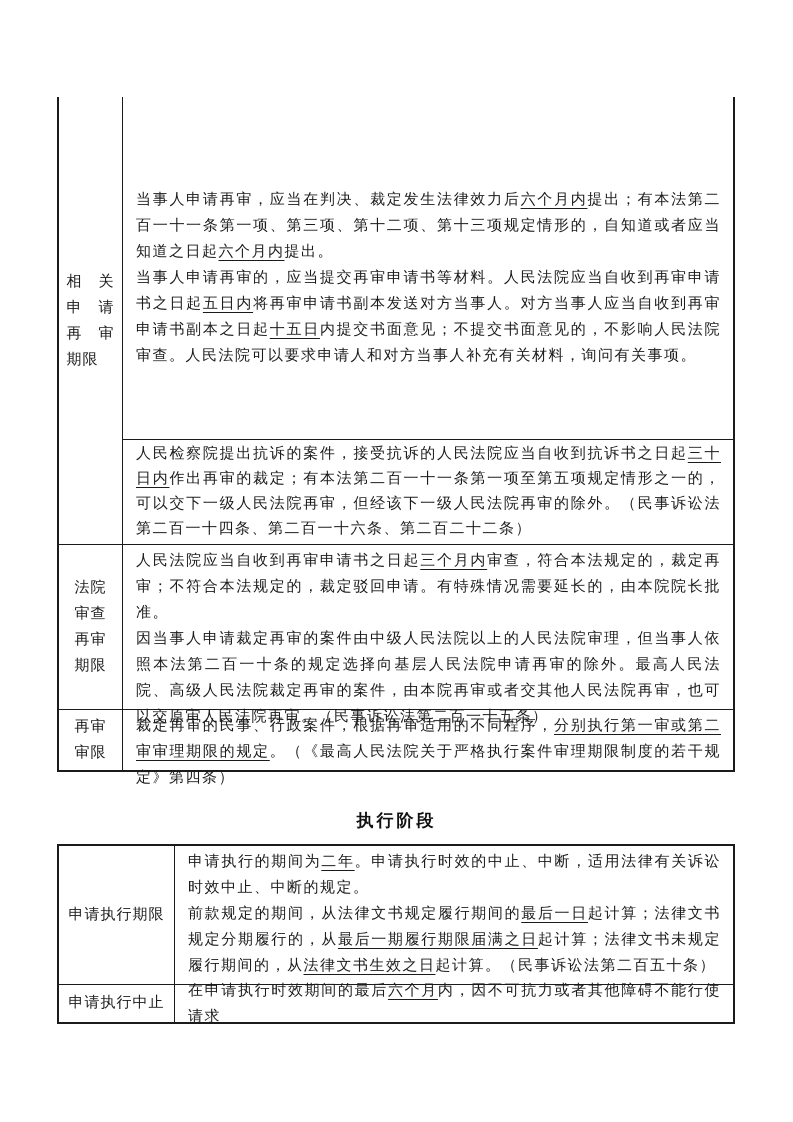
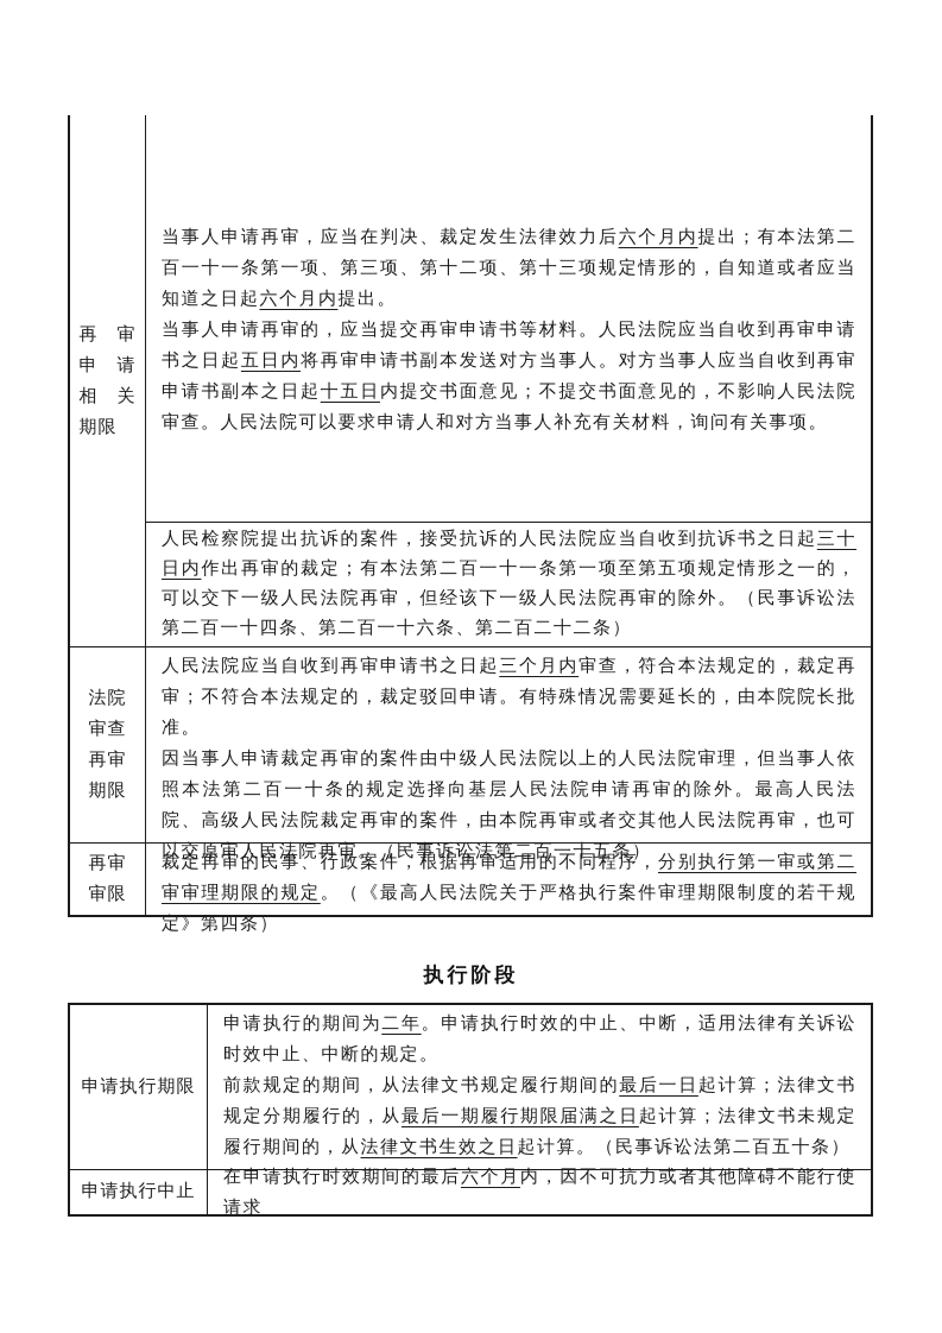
- 相 关
+ 再 审
  申 请
- 再 审
+ 相 关
  期限
  当事人申请再审，应当在判决、裁定发生法律效力后六个月内提出；有本法第二百一十一条第一项、第三项、第十二项、第十三项规定情形的，自知道或者应当知道之日起六个月内提出。
  当事人申请再审的，应当提交再审申请书等材料。人民法院应当自收到再审申请书之日起五日内将再审申请书副本发送对方当事人。对方当事人应当自收到再审申请书副本之日起十五日内提交书面意见；不提交书面意见的，不影响人民法院审查。人民法院可以要求申请人和对方当事人补充有关材料，询问有关事项。
  人民检察院提出抗诉的案件，接受抗诉的人民法院应当自收到抗诉书之日起三十日内作出再审的裁定；有本法第二百一十一条第一项至第五项规定情形之一的，可以交下一级人民法院再审，但经该下一级人民法院再审的除外。（民事诉讼法第二百一十四条、第二百一十六条、第二百二十二条）
  法院
  审查
  再审
  期限
  人民法院应当自收到再审申请书之日起三个月内审查，符合本法规定的，裁定再审；不符合本法规定的，裁定驳回申请。有特殊情况需要延长的，由本院院长批准。
  因当事人申请裁定再审的案件由中级人民法院以上的人民法院审理，但当事人依照本法第二百一十条的规定选择向基层人民法院申请再审的除外。最高人民法院、高级人民法院裁定再审的案件，由本院再审或者交其他人民法院再审，也可以交原审人民法院再审。（民事诉讼法第二百一十五条）
  再审
  审限
  裁定再审的民事、行政案件，根据再审适用的不同程序，分别执行第一审或第二审审理期限的规定。（《最高人民法院关于严格执行案件审理期限制度的若干规定》第四条）
  执行阶段
  申请执行期限
  申请执行的期间为二年。申请执行时效的中止、中断，适用法律有关诉讼时效中止、中断的规定。
  前款规定的期间，从法律文书规定履行期间的最后一日起计算；法律文书规定分期履行的，从最后一期履行期限届满之日起计算；法律文书未规定履行期间的，从法律文书生效之日起计算。（民事诉讼法第二百五十条）
  申请执行中止
  在申请执行时效期间的最后六个月内，因不可抗力或者其他障碍不能行使请求
